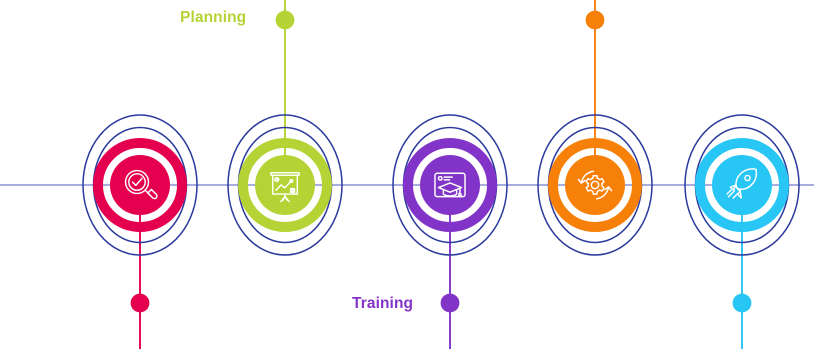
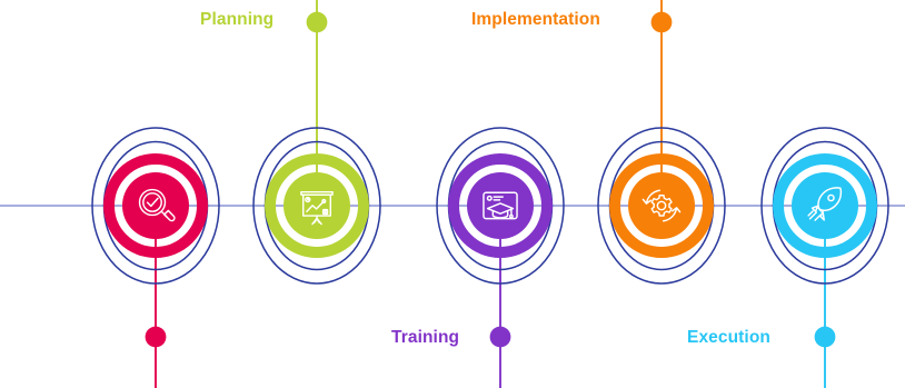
  Planning
  Training
+ Implementation
+ Execution
